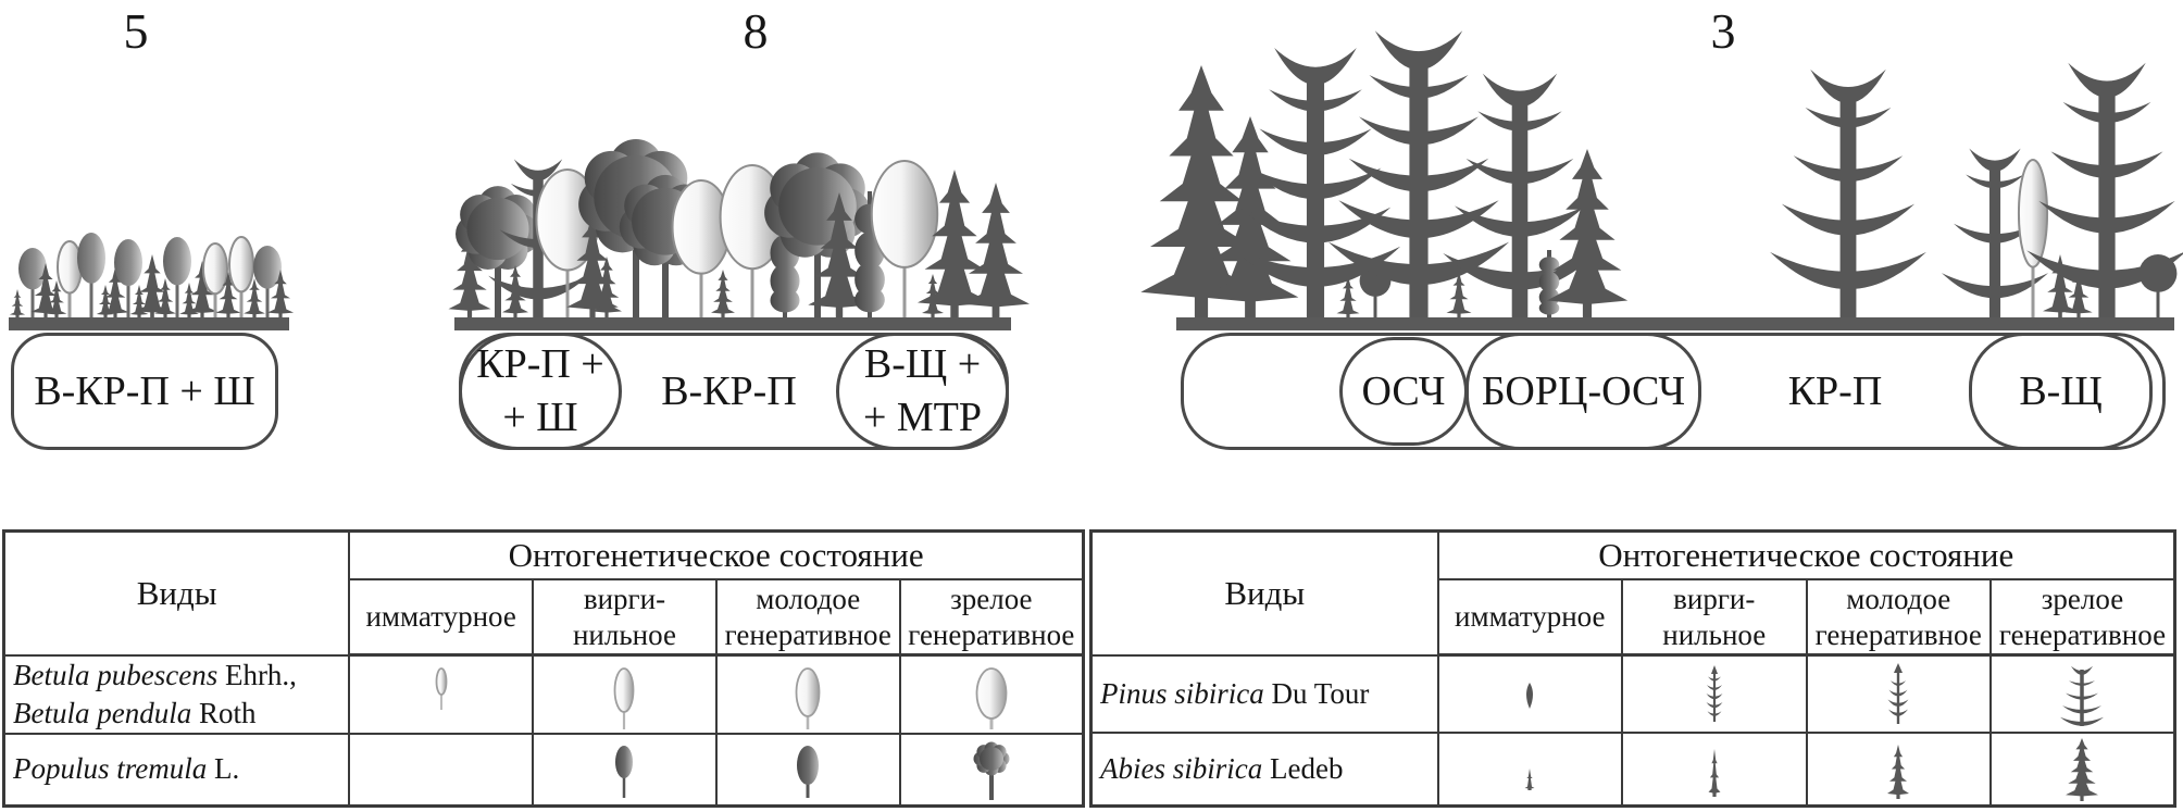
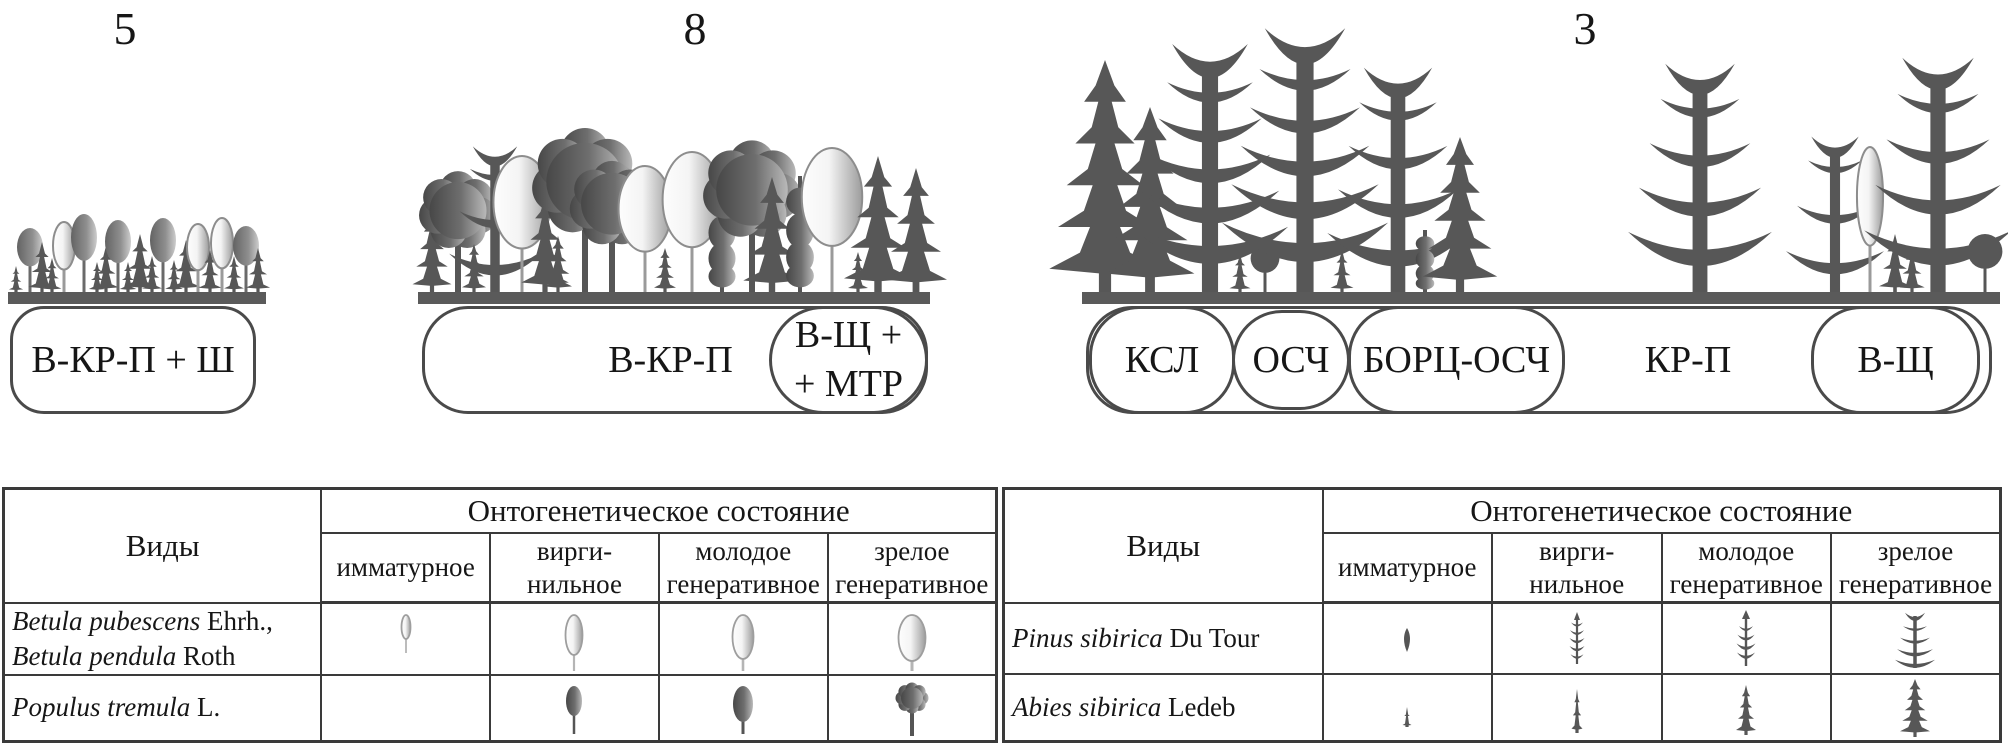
  5
  8
  3
  В-КР-П + Ш
- КР-П +
- + Ш
  В-КР-П
  В-Щ +
  + МТР
+ КСЛ
  ОСЧ
  БОРЦ-ОСЧ
  КР-П
  В-Щ
  Виды	Онтогенетическое состояние
  имматурное	вирги-нильное	молодоегенеративное	зрелоегенеративное
  Betula pubescens Ehrh., Betula pendula Roth
  Populus tremula L.
  Виды	Онтогенетическое состояние
  имматурное	вирги-нильное	молодоегенеративное	зрелоегенеративное
  Pinus sibirica Du Tour
  Abies sibirica Ledeb
